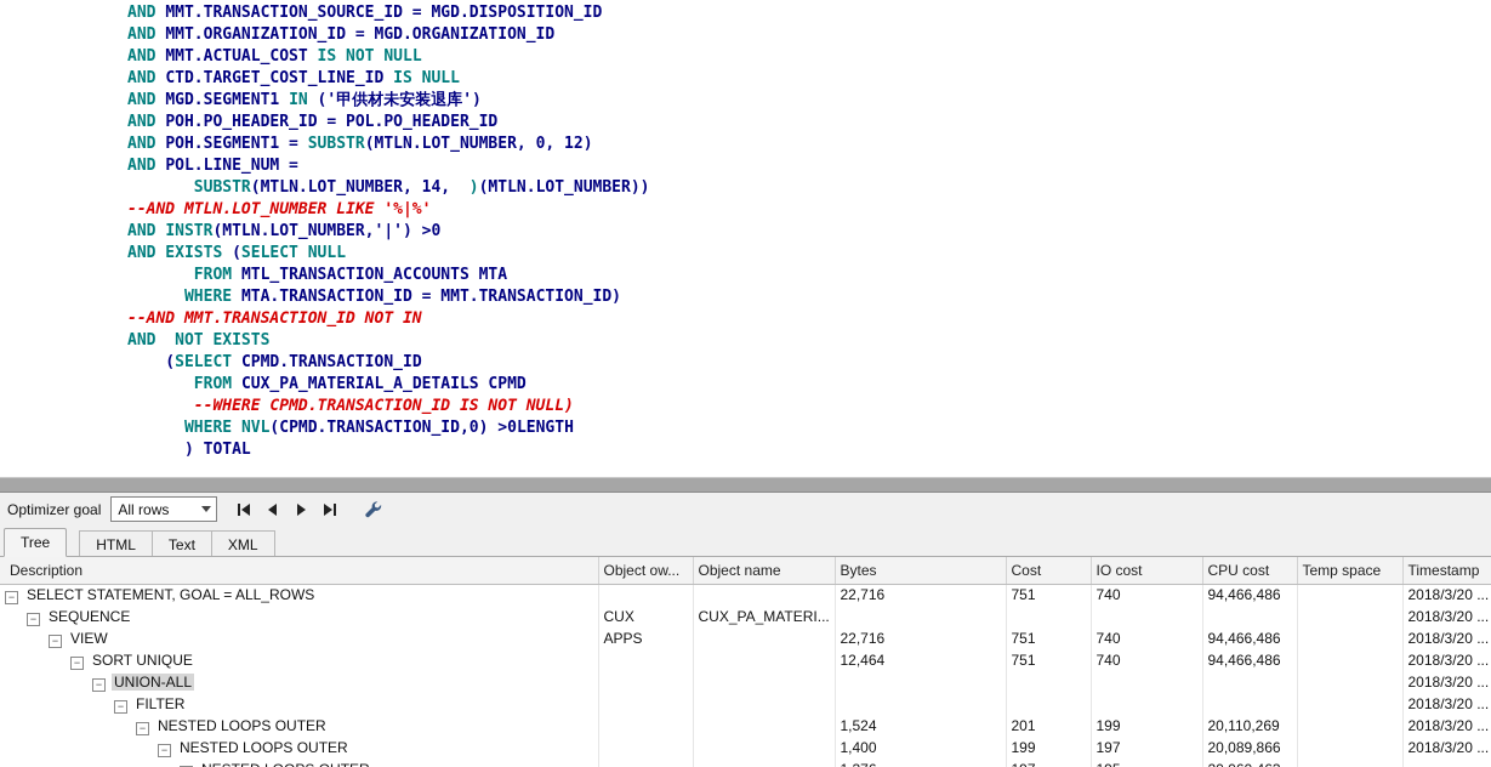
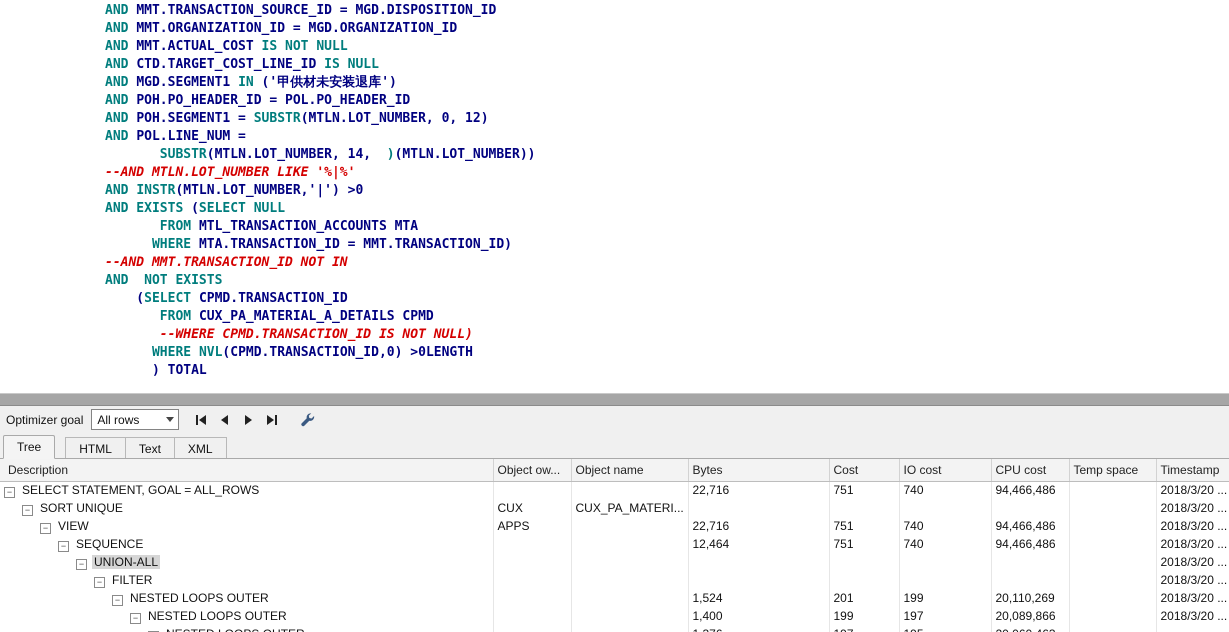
  AND MMT.TRANSACTION_SOURCE_ID = MGD.DISPOSITION_ID
  AND MMT.ORGANIZATION_ID = MGD.ORGANIZATION_ID
  AND MMT.ACTUAL_COST IS NOT NULL
  AND CTD.TARGET_COST_LINE_ID IS NULL
  AND MGD.SEGMENT1 IN ('甲供材未安装退库')
  AND POH.PO_HEADER_ID = POL.PO_HEADER_ID
  AND POH.SEGMENT1 = SUBSTR(MTLN.LOT_NUMBER, 0, 12)
  AND POL.LINE_NUM =
  SUBSTR(MTLN.LOT_NUMBER, 14, )(MTLN.LOT_NUMBER))
  --AND MTLN.LOT_NUMBER LIKE '%|%'
  AND INSTR(MTLN.LOT_NUMBER,'|') >0
  AND EXISTS (SELECT NULL
  FROM MTL_TRANSACTION_ACCOUNTS MTA
  WHERE MTA.TRANSACTION_ID = MMT.TRANSACTION_ID)
  --AND MMT.TRANSACTION_ID NOT IN
  AND NOT EXISTS
  (SELECT CPMD.TRANSACTION_ID
  FROM CUX_PA_MATERIAL_A_DETAILS CPMD
  --WHERE CPMD.TRANSACTION_ID IS NOT NULL)
  WHERE NVL(CPMD.TRANSACTION_ID,0) >0LENGTH
  ) TOTAL
  Optimizer goal
  All rows
  Tree
  HTML
  Text
  XML
  Description	Object ow...	Object name	Bytes	Cost	IO cost	CPU cost	Temp space	Timestamp
  − SELECT STATEMENT, GOAL = ALL_ROWS			22,716	751	740	94,466,486		2018/3/20 ...
- − SEQUENCE	CUX	CUX_PA_MATERI...						2018/3/20 ...
+ − SORT UNIQUE	CUX	CUX_PA_MATERI...						2018/3/20 ...
  − VIEW	APPS		22,716	751	740	94,466,486		2018/3/20 ...
- − SORT UNIQUE			12,464	751	740	94,466,486		2018/3/20 ...
+ − SEQUENCE			12,464	751	740	94,466,486		2018/3/20 ...
  − UNION-ALL								2018/3/20 ...
  − FILTER								2018/3/20 ...
  − NESTED LOOPS OUTER			1,524	201	199	20,110,269		2018/3/20 ...
  − NESTED LOOPS OUTER			1,400	199	197	20,089,866		2018/3/20 ...
